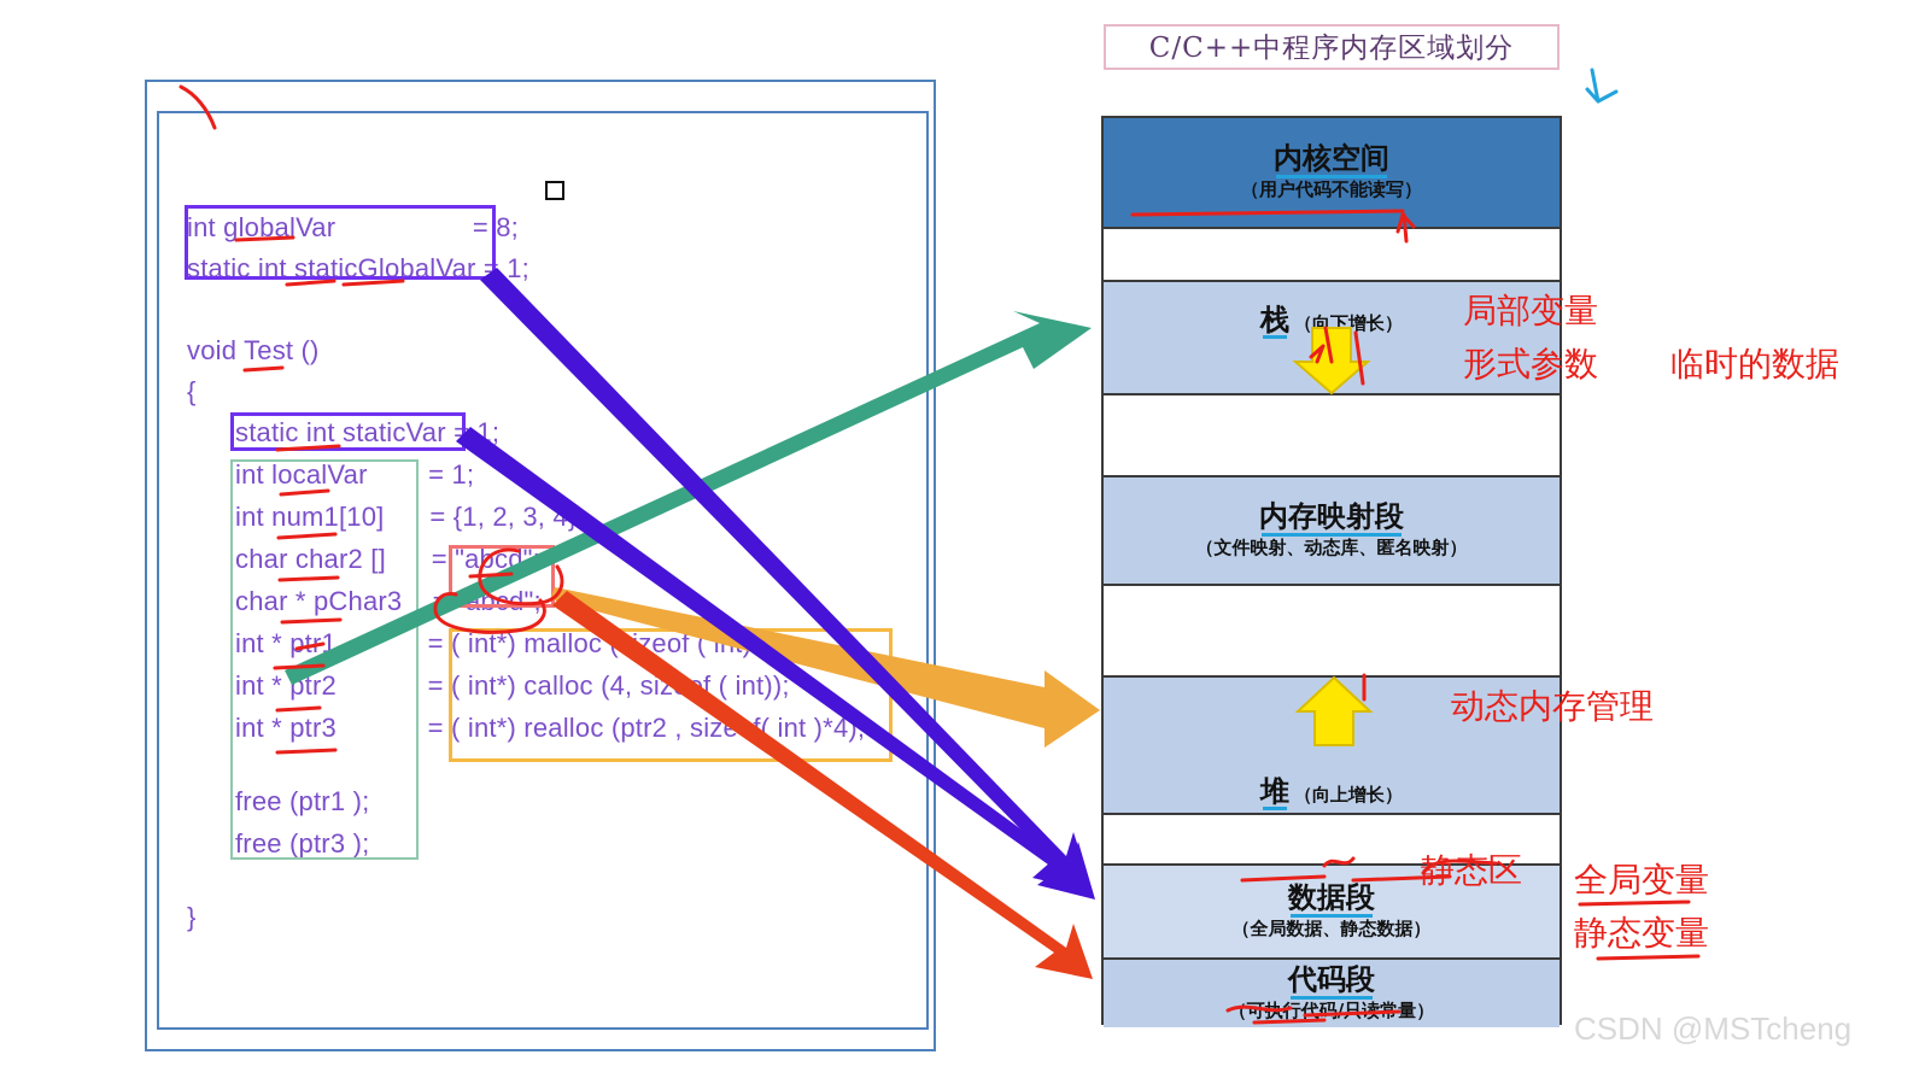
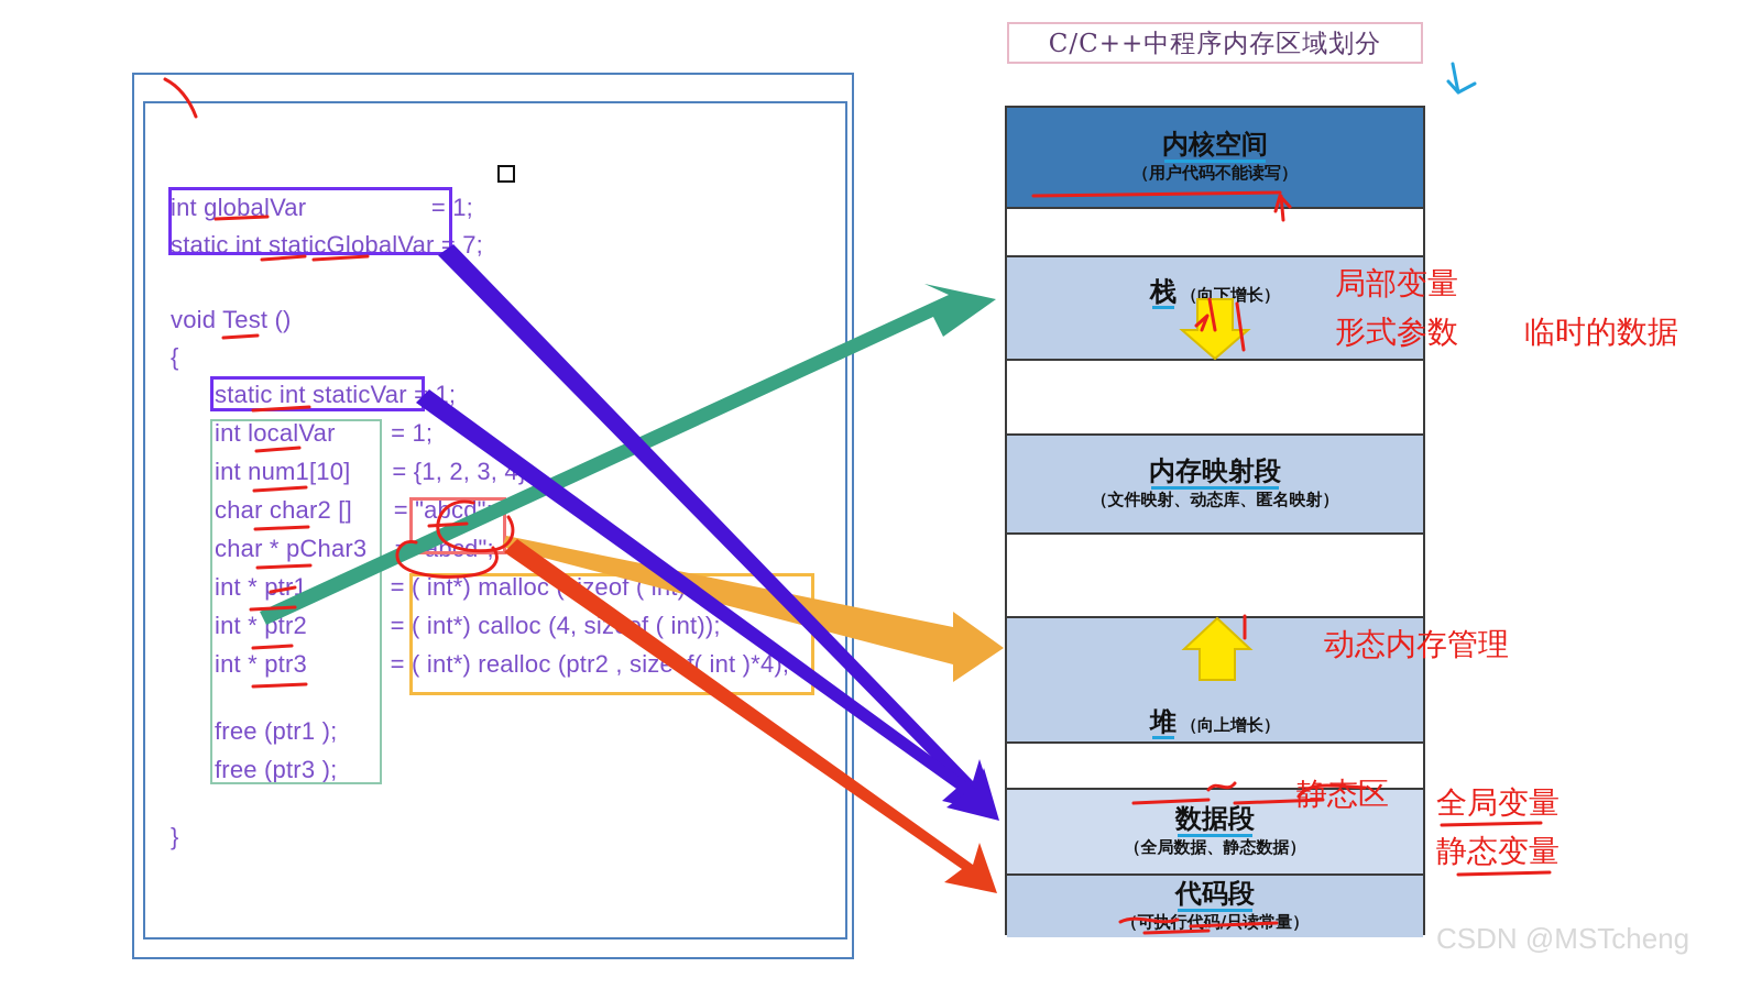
- int globalVar = 8;
+ int globalVar = 1;
- static int staticGlobalVar = 1;
+ static int staticGlobalVar = 7;
  void Test ()
  {
  static int staticVar = 1;
  int localVar = 1;
  int num1[10] = {1, 2, 3, 4
  char char2 [] = "acd
  char * pChar3bd";
  int * pt1 = ( int*) malloczeof ( i
  int * ptr2 = ( int*) calloc (4, sizf ( int));
  int * ptr3 = ( int*) realloc (ptr2 , siz( int )*4)
  free (ptr1 );
  free (ptr3 );
  }
  C/C++中程序内存区域划分
  内核空间
  （用户代码不能读写）
  栈
  （向下增长）
  内存映射段
  （文件映射、动态库、匿名映射）
  堆
  （向上增长）
  数据段
  （全局数据、静态数据）
  代码段
  （可行代码/只读常量）
  局部变量
  形式参数
  临时的数据
  动态内存管理
  静态区
  全局变量
  静态变量
  CSDN @MSTcheng
